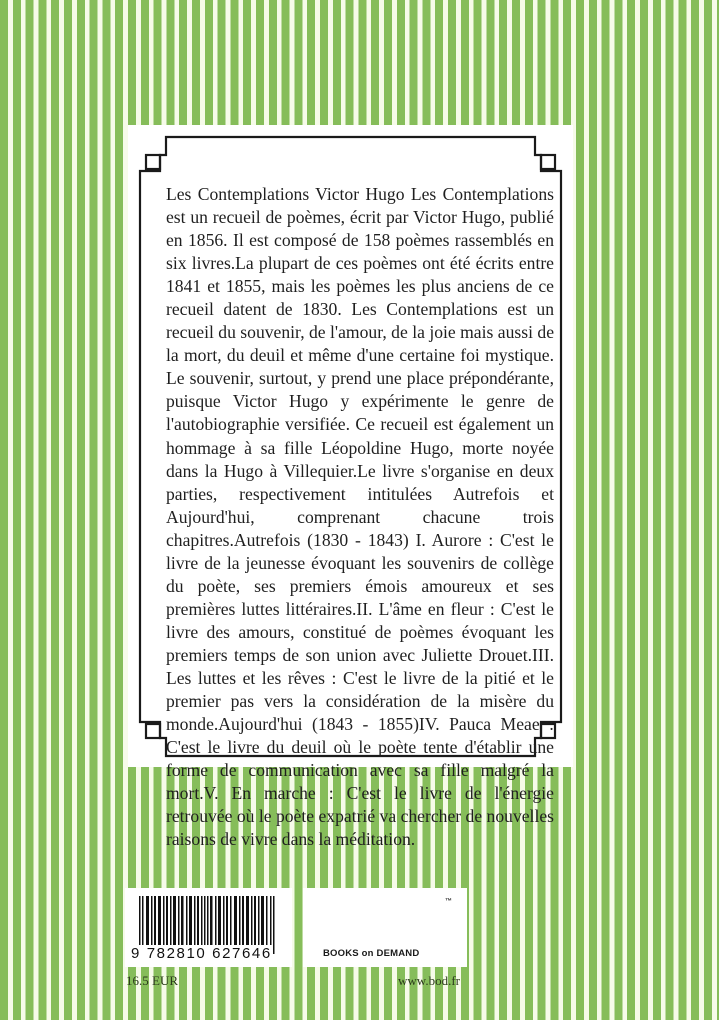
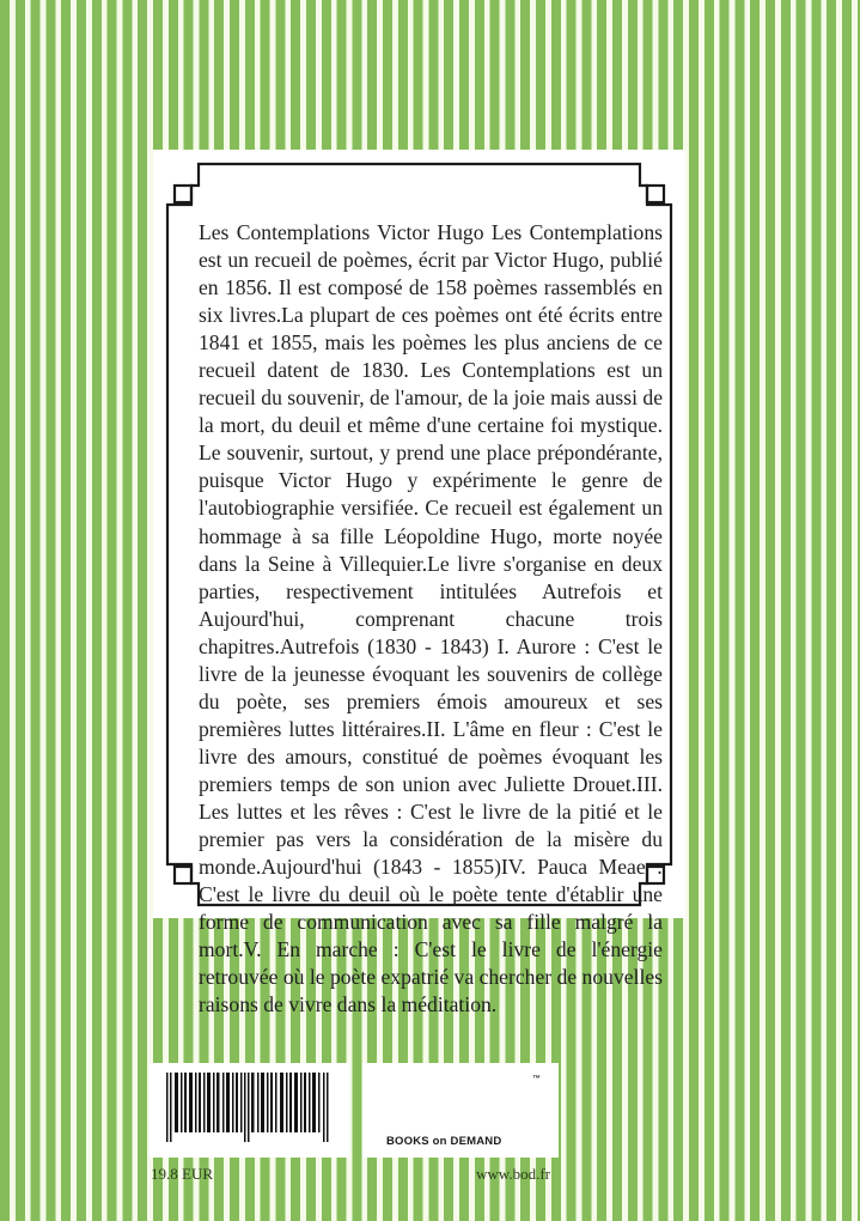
- Les Contemplations Victor Hugo Les Contemplations est un recueil de poèmes, écrit par Victor Hugo, publié en 1856. Il est composé de 158 poèmes rassemblés en six livres.La plupart de ces poèmes ont été écrits entre 1841 et 1855, mais les poèmes les plus anciens de ce recueil datent de 1830. Les Contemplations est un recueil du souvenir, de l'amour, de la joie mais aussi de la mort, du deuil et même d'une certaine foi mystique. Le souvenir, surtout, y prend une place prépondérante, puisque Victor Hugo y expérimente le genre de l'autobiographie versifiée. Ce recueil est également un hommage à sa fille Léopoldine Hugo, morte noyée dans la Hugo à Villequier.Le livre s'organise en deux parties, respectivement intitulées Autrefois et Aujourd'hui, comprenant chacune trois chapitres.Autrefois (1830 - 1843) I. Aurore : C'est le livre de la jeunesse évoquant les souvenirs de collège du poète, ses premiers émois amoureux et ses premières luttes littéraires.II. L'âme en fleur : C'est le livre des amours, constitué de poèmes évoquant les premiers temps de son union avec Juliette Drouet.III. Les luttes et les rêves : C'est le livre de la pitié et le premier pas vers la considération de la misère du monde.Aujourd'hui (1843 - 1855)IV. Pauca Meae : C'est le livre du deuil où le poète tente d'établir une forme de communication avec sa fille malgré la mort.V. En marche : C'est le livre de l'énergie retrouvée où le poète expatrié va chercher de nouvelles raisons de vivre dans la méditation.
+ Les Contemplations Victor Hugo Les Contemplations est un recueil de poèmes, écrit par Victor Hugo, publié en 1856. Il est composé de 158 poèmes rassemblés en six livres.La plupart de ces poèmes ont été écrits entre 1841 et 1855, mais les poèmes les plus anciens de ce recueil datent de 1830. Les Contemplations est un recueil du souvenir, de l'amour, de la joie mais aussi de la mort, du deuil et même d'une certaine foi mystique. Le souvenir, surtout, y prend une place prépondérante, puisque Victor Hugo y expérimente le genre de l'autobiographie versifiée. Ce recueil est également un hommage à sa fille Léopoldine Hugo, morte noyée dans la Seine à Villequier.Le livre s'organise en deux parties, respectivement intitulées Autrefois et Aujourd'hui, comprenant chacune trois chapitres.Autrefois (1830 - 1843) I. Aurore : C'est le livre de la jeunesse évoquant les souvenirs de collège du poète, ses premiers émois amoureux et ses premières luttes littéraires.II. L'âme en fleur : C'est le livre des amours, constitué de poèmes évoquant les premiers temps de son union avec Juliette Drouet.III. Les luttes et les rêves : C'est le livre de la pitié et le premier pas vers la considération de la misère du monde.Aujourd'hui (1843 - 1855)IV. Pauca Meae : C'est le livre du deuil où le poète tente d'établir une forme de communication avec sa fille malgré la mort.V. En marche : C'est le livre de l'énergie retrouvée où le poète expatrié va chercher de nouvelles raisons de vivre dans la méditation.
- 9 782810 627646
  BOOKS on DEMAND
- 16.5 EUR
+ 19.8 EUR
  www.bod.fr
